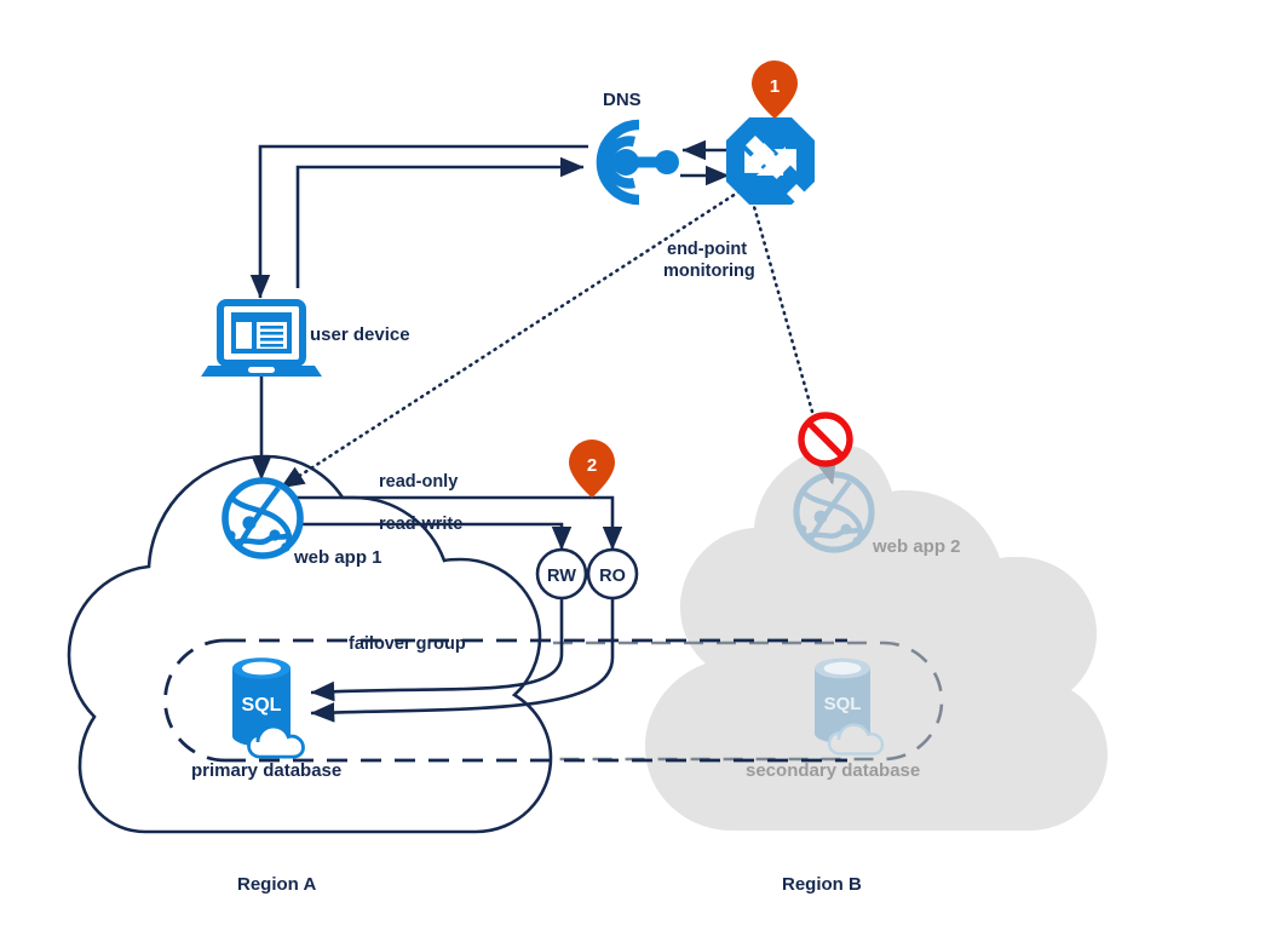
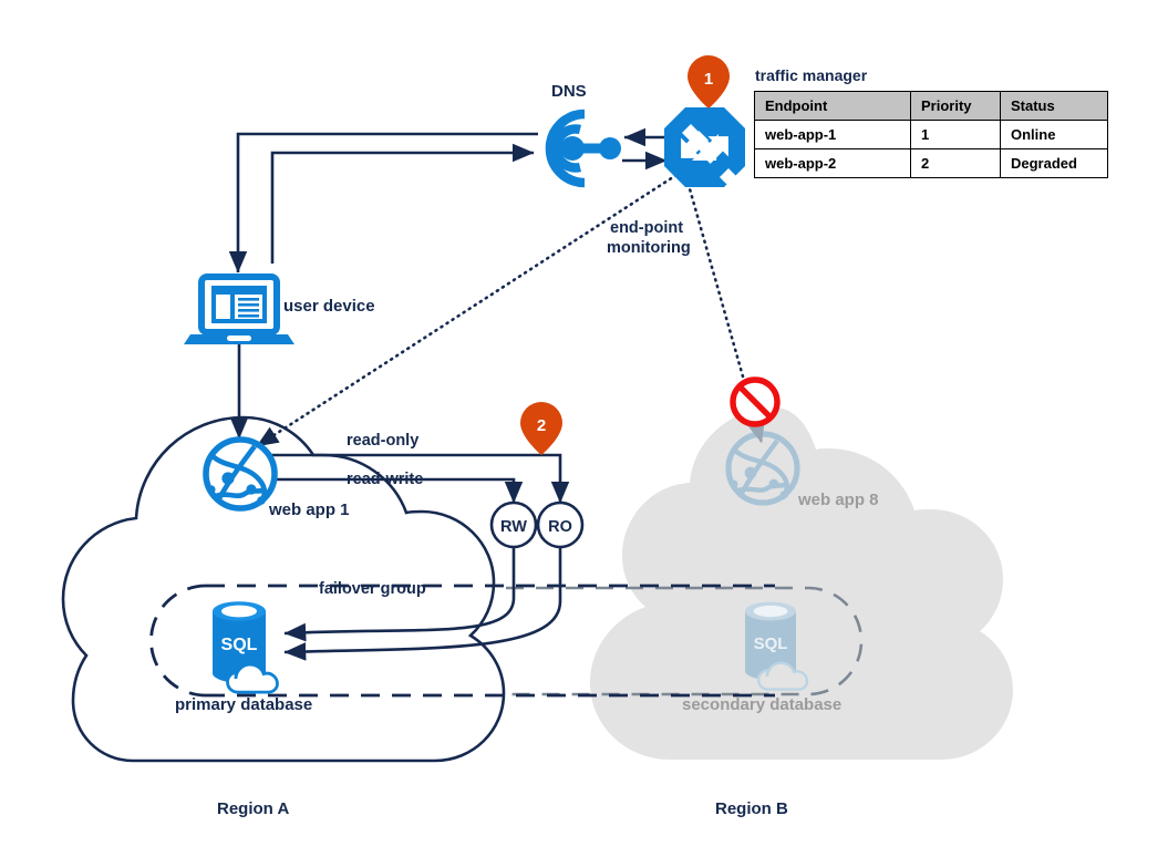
  SQL
  SQL
  1
  2
  RW
  RO
  DNS
  user device
  end-point
  monitoring
  read-only
  read-write
  web app 1
  failover group
  primary database
- web app 2
+ web app 8
  secondary database
  Region A
  Region B
+ traffic manager
+ Endpoint	Priority	Status
+ web-app-1	1	Online
+ web-app-2	2	Degraded
